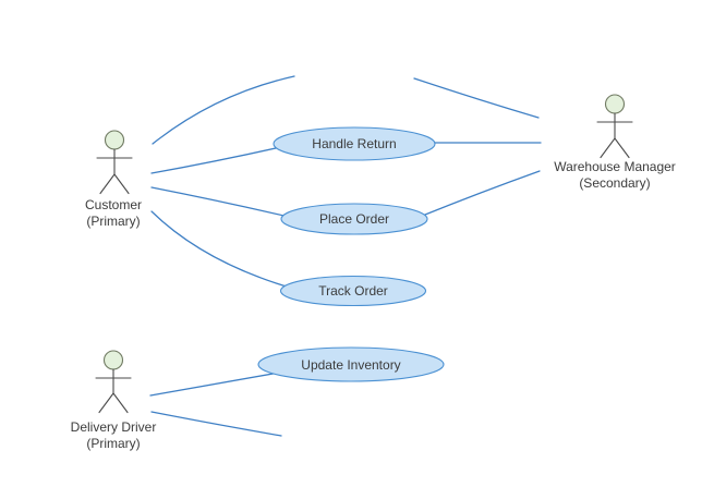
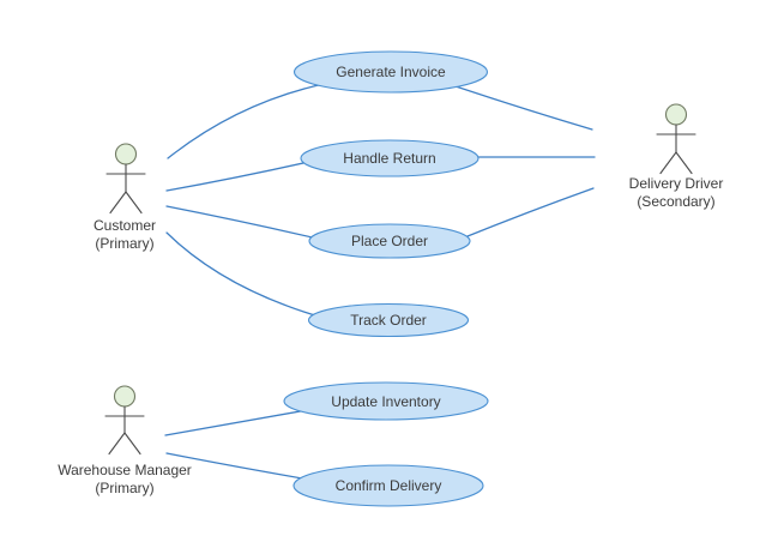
+ Generate Invoice
  Handle Return
  Place Order
  Track Order
  Update Inventory
+ Confirm Delivery
  Customer
  (Primary)
- Warehouse Manager
+ Delivery Driver
  (Secondary)
- Delivery Driver
+ Warehouse Manager
  (Primary)
